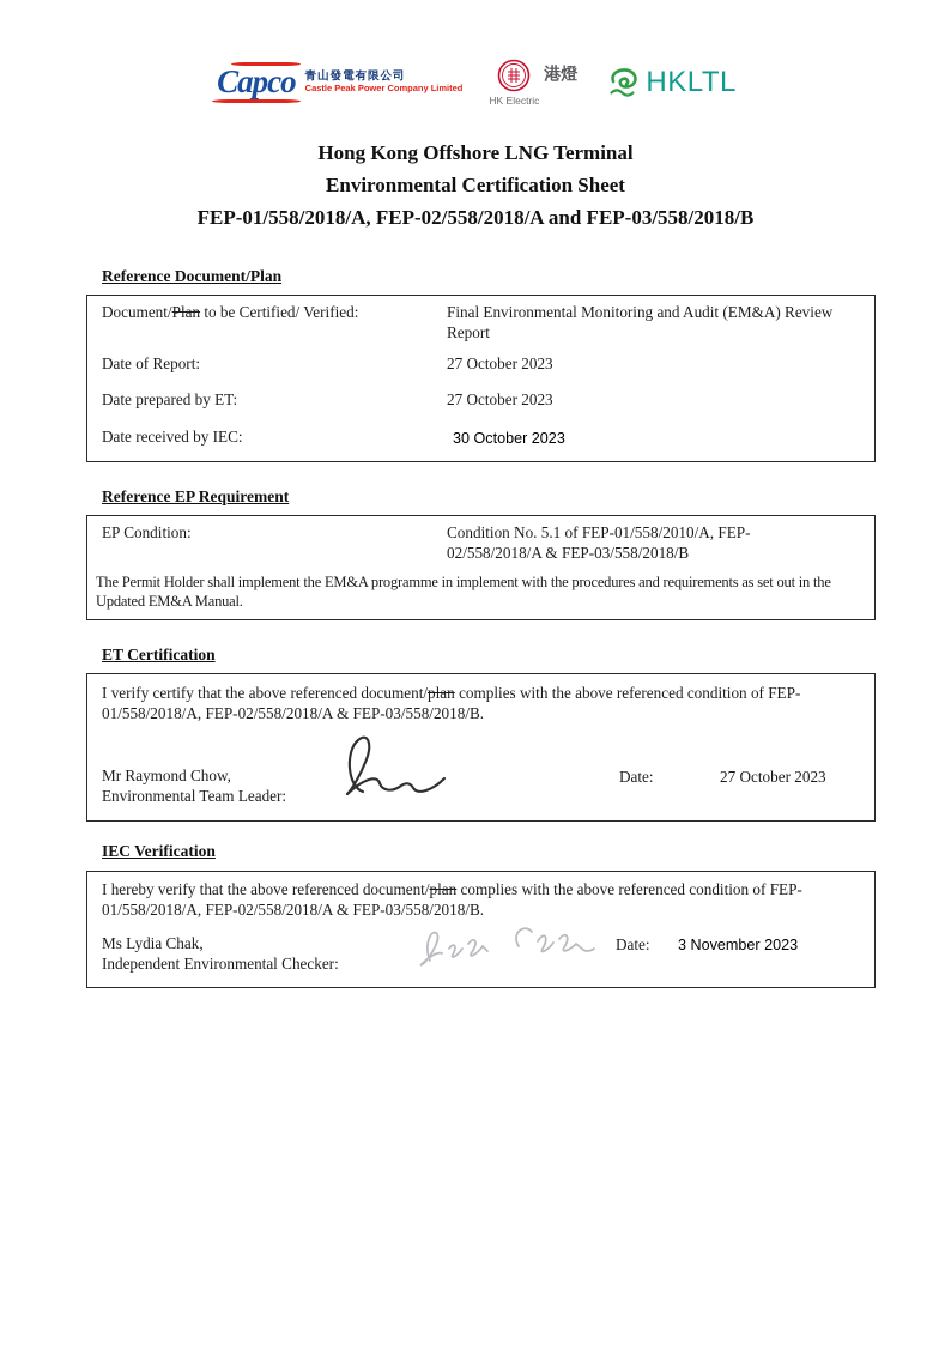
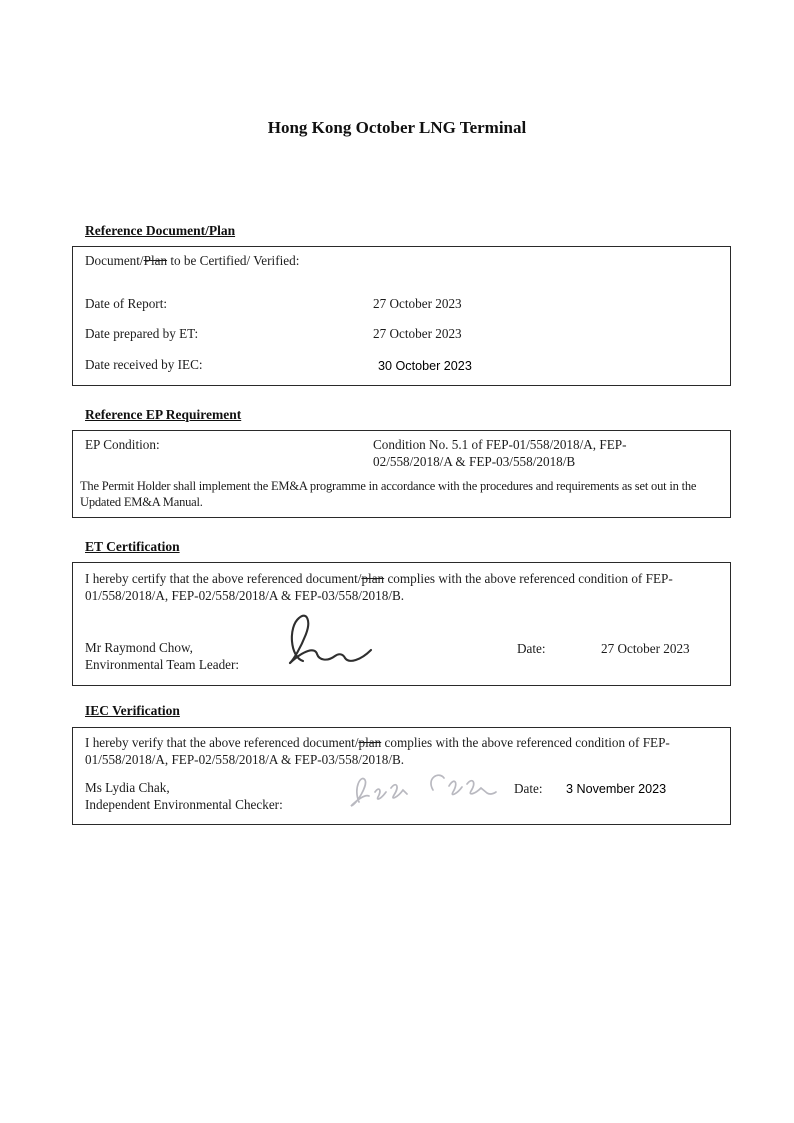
- Capco
- 青山發電有限公司
- Castle Peak Power Company Limited
- HK Electric
- 港燈
- HKLTL
- Hong Kong Offshore LNG Terminal
+ Hong Kong October LNG Terminal
- Environmental Certification Sheet
- FEP-01/558/2018/A, FEP-02/558/2018/A and FEP-03/558/2018/B
  Reference Document/Plan
  Document/Plan to be Certified/ Verified:
- Final Environmental Monitoring and Audit (EM&A) Review Report
  Date of Report:
  27 October 2023
  Date prepared by ET:
  27 October 2023
  Date received by IEC:
  30 October 2023
  Reference EP Requirement
  EP Condition:
- Condition No. 5.1 of FEP-01/558/2010/A, FEP-02/558/2018/A & FEP-03/558/2018/B
+ Condition No. 5.1 of FEP-01/558/2018/A, FEP-02/558/2018/A & FEP-03/558/2018/B
- The Permit Holder shall implement the EM&A programme in implement with the procedures and requirements as set out in the Updated EM&A Manual.
+ The Permit Holder shall implement the EM&A programme in accordance with the procedures and requirements as set out in the Updated EM&A Manual.
  ET Certification
- I verify certify that the above referenced document/plan complies with the above referenced condition of FEP-01/558/2018/A, FEP-02/558/2018/A & FEP-03/558/2018/B.
+ I hereby certify that the above referenced document/plan complies with the above referenced condition of FEP-01/558/2018/A, FEP-02/558/2018/A & FEP-03/558/2018/B.
  Mr Raymond Chow,
  Environmental Team Leader:
  Date:
  27 October 2023
  IEC Verification
  I hereby verify that the above referenced document/plan complies with the above referenced condition of FEP-01/558/2018/A, FEP-02/558/2018/A & FEP-03/558/2018/B.
  Ms Lydia Chak,
  Independent Environmental Checker:
  Date:
  3 November 2023
